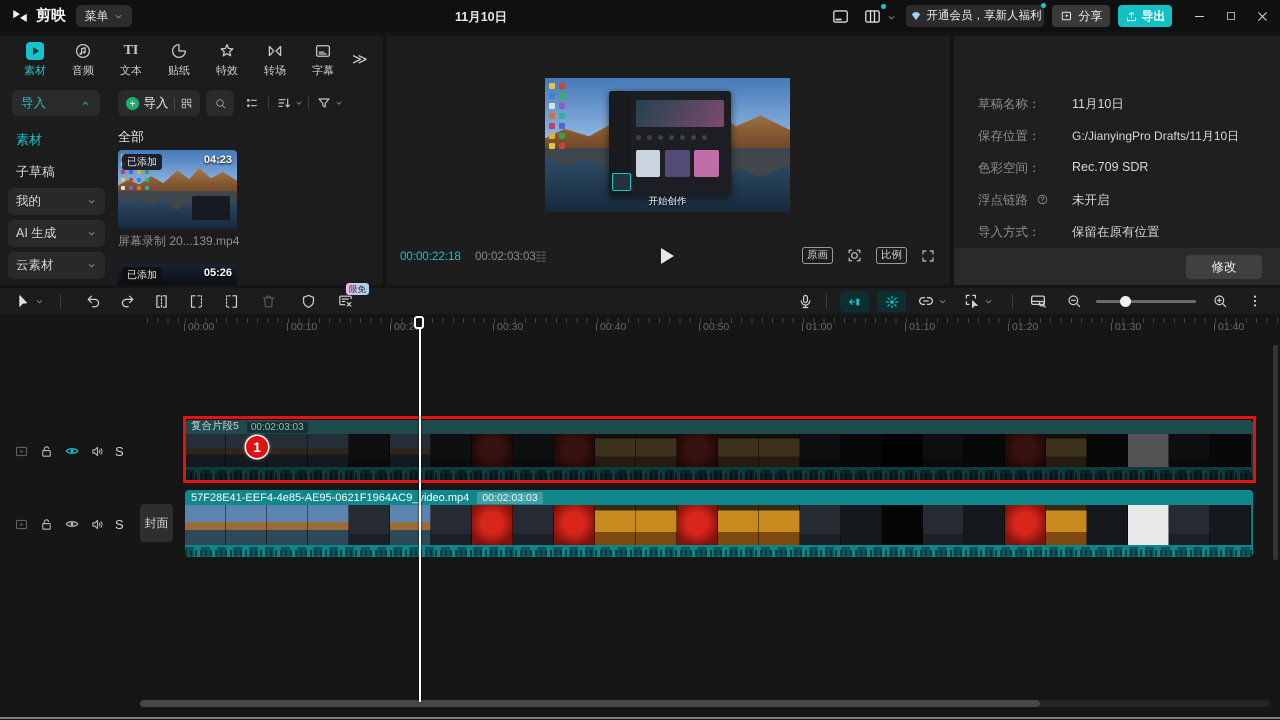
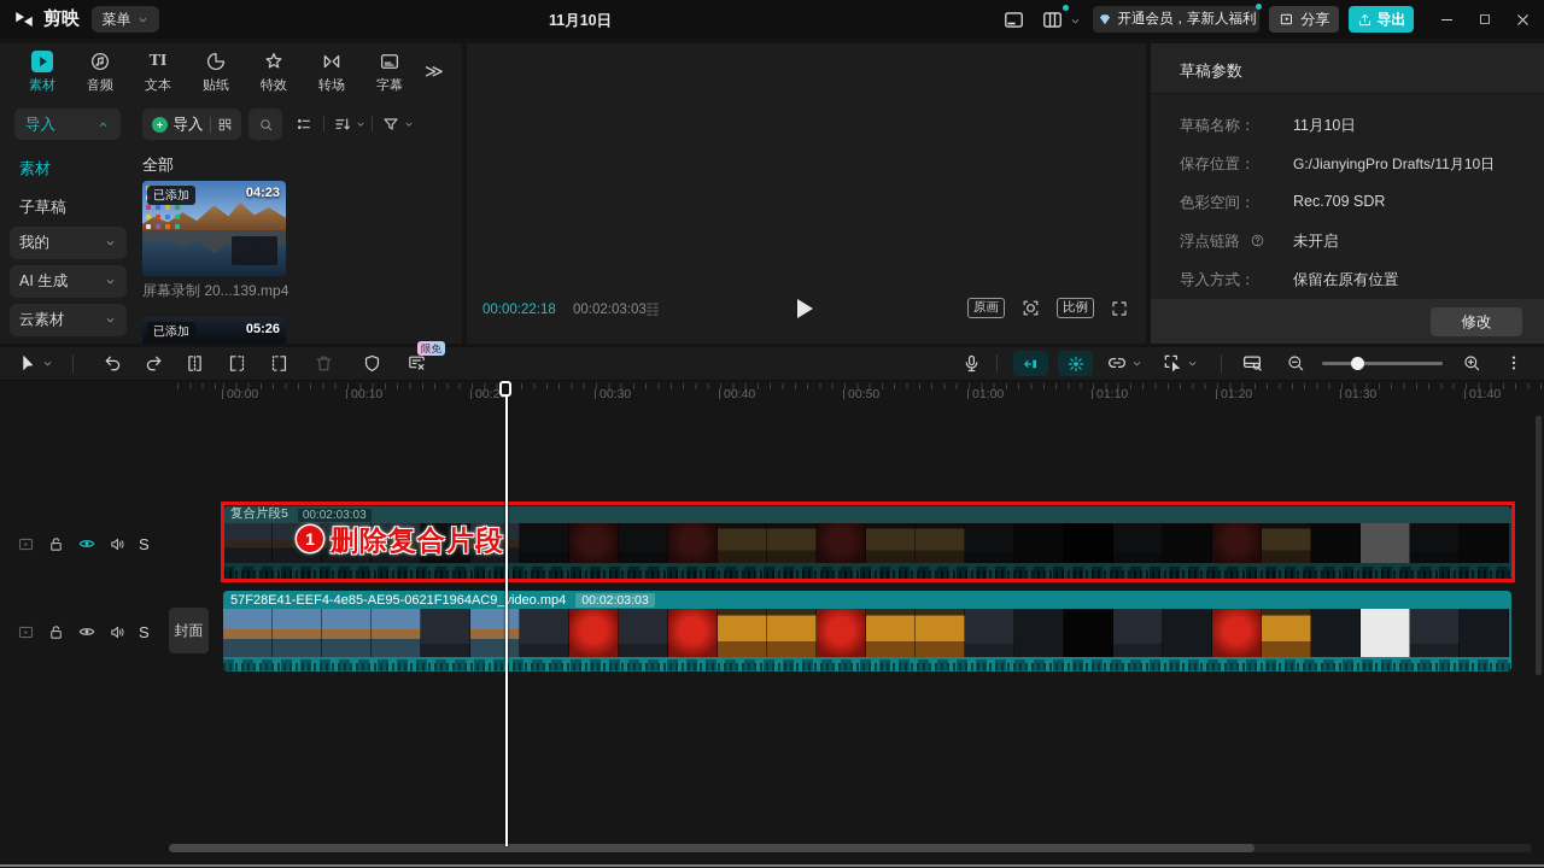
  剪映
  菜单
  11月10日
  开通会员，享新人福利
  分享
  导出
  素材
  音频
  TI
  文本
  贴纸
  特效
  转场
  字幕
  ≫
  导入
  导入
  素材
  子草稿
  我的
  AI 生成
  云素材
  全部
  已添加
  04:23
  屏幕录制 20...139.mp4
  已添加
  05:26
- 开始创作
  00:00:22:18
  00:02:03:03
  原画
  比例
+ 草稿参数
  草稿名称：
  11月10日
  保存位置：
  G:/JianyingPro Drafts/11月10日
  色彩空间：
  Rec.709 SDR
  浮点链路
  未开启
  导入方式：
  保留在原有位置
  修改
  限免
  00:00
  00:10
  00:2
  00:30
  00:40
  00:50
  01:00
  01:10
  01:20
  01:30
  01:40
  S
  S
  复合片段5
  00:02:03:03
  1
+ 删除复合片段
  封面
  57F28E41-EEF4-4e85-AE95-0621F1964AC9_video.mp4
  00:02:03:03
